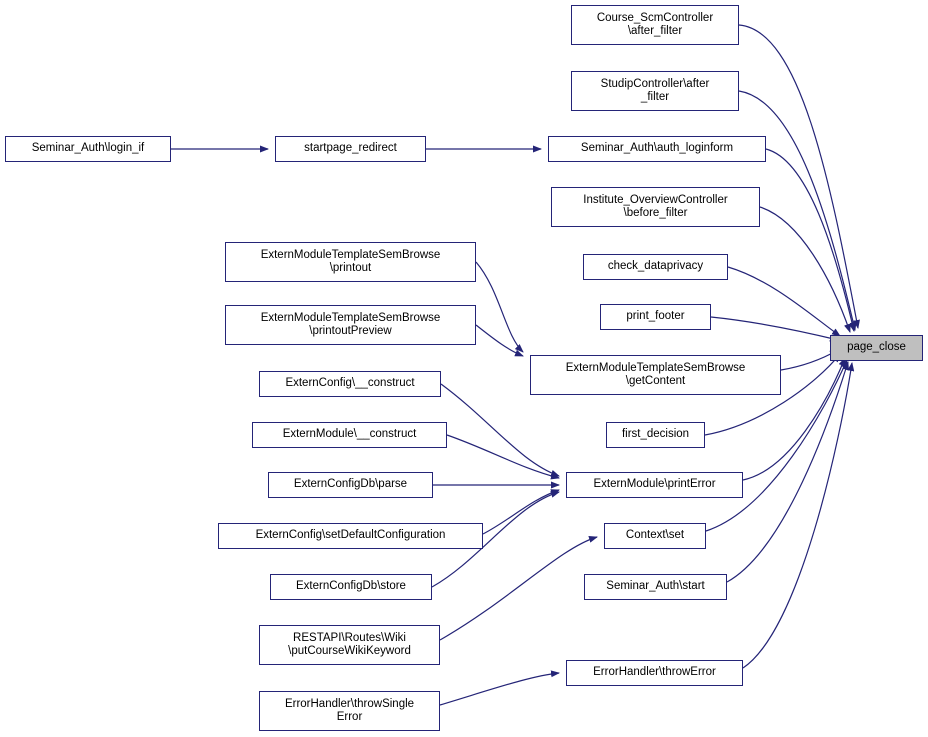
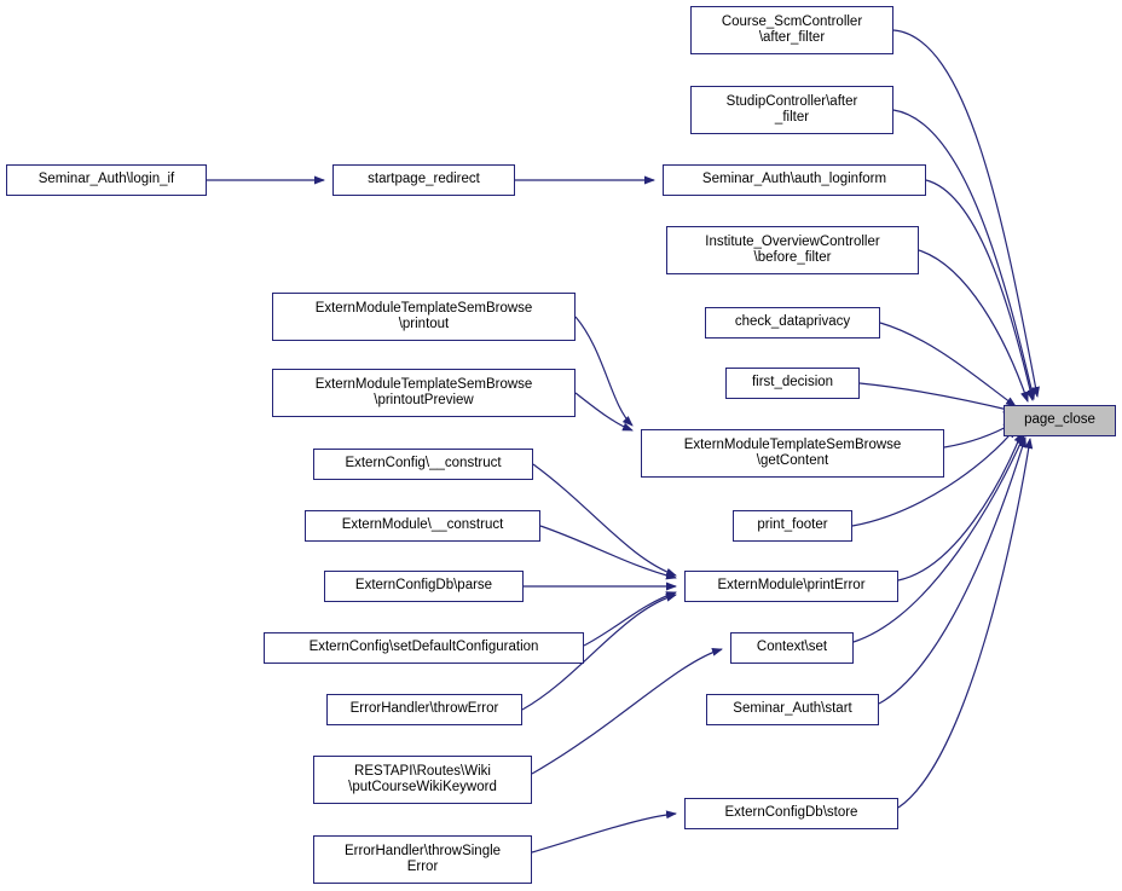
  Course_ScmController
  \after_filter
  StudipController\after
  _filter
  Seminar_Auth\login_if
  startpage_redirect
  Seminar_Auth\auth_loginform
  Institute_OverviewController
  \before_filter
  ExternModuleTemplateSemBrowse
  \printout
  check_dataprivacy
  ExternModuleTemplateSemBrowse
  \printoutPreview
- print_footer
+ first_decision
  page_close
  ExternModuleTemplateSemBrowse
  \getContent
  ExternConfig\__construct
  ExternModule\__construct
- first_decision
+ print_footer
  ExternConfigDb\parse
  ExternModule\printError
  ExternConfig\setDefaultConfiguration
  Context\set
- ExternConfigDb\store
+ ErrorHandler\throwError
  Seminar_Auth\start
  RESTAPI\Routes\Wiki
  \putCourseWikiKeyword
- ErrorHandler\throwError
+ ExternConfigDb\store
  ErrorHandler\throwSingle
  Error
